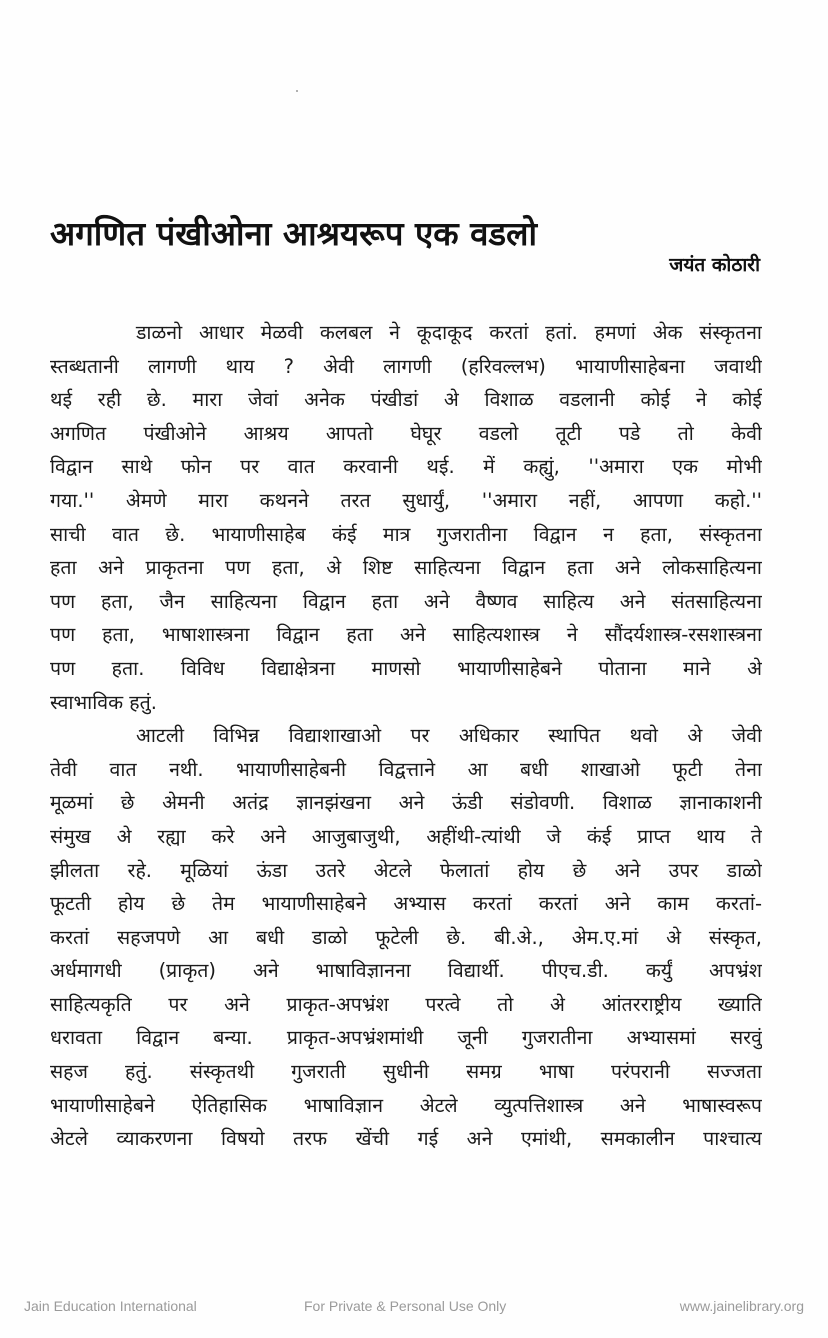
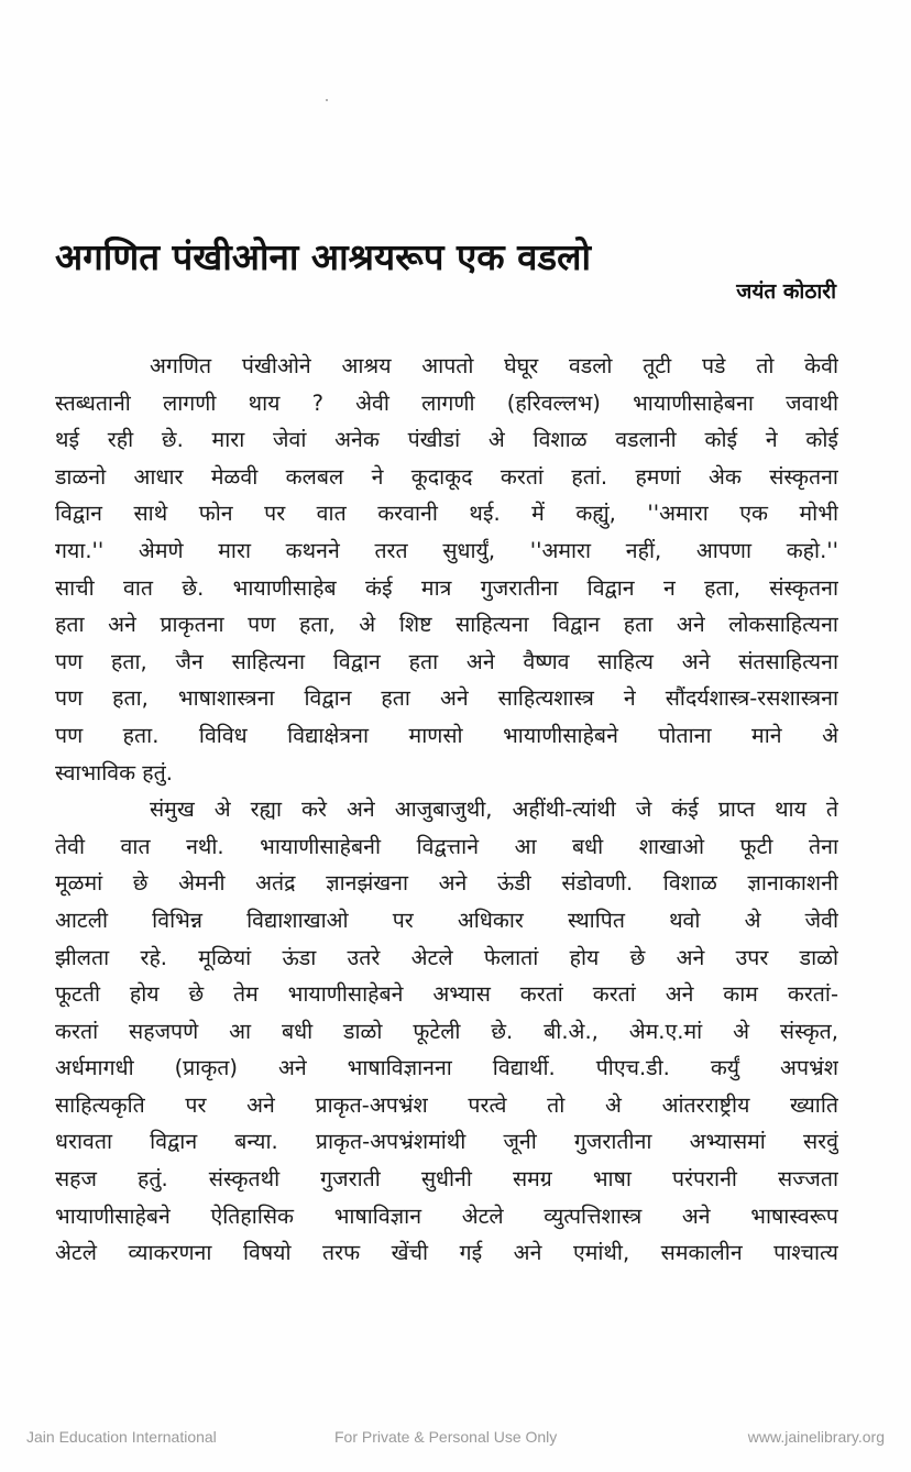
  अगणित पंखीओना आश्रयरूप एक वडलो
  जयंत कोठारी
- डाळनो आधार मेळवी कलबल ने कूदाकूद करतां हतां. हमणां अेक संस्कृतना
+ अगणित पंखीओने आश्रय आपतो घेघूर वडलो तूटी पडे तो केवी
  स्तब्धतानी लागणी थाय ? अेवी लागणी (हरिवल्लभ) भायाणीसाहेबना जवाथी
  थई रही छे. मारा जेवां अनेक पंखीडां अे विशाळ वडलानी कोई ने कोई
- अगणित पंखीओने आश्रय आपतो घेघूर वडलो तूटी पडे तो केवी
+ डाळनो आधार मेळवी कलबल ने कूदाकूद करतां हतां. हमणां अेक संस्कृतना
  विद्वान साथे फोन पर वात करवानी थई. में कह्युं, ''अमारा एक मोभी
  गया.'' अेमणे मारा कथनने तरत सुधार्युं, ''अमारा नहीं, आपणा कहो.''
  साची वात छे. भायाणीसाहेब कंई मात्र गुजरातीना विद्वान न हता, संस्कृतना
  हता अने प्राकृतना पण हता, अे शिष्ट साहित्यना विद्वान हता अने लोकसाहित्यना
  पण हता, जैन साहित्यना विद्वान हता अने वैष्णव साहित्य अने संतसाहित्यना
  पण हता, भाषाशास्त्रना विद्वान हता अने साहित्यशास्त्र ने सौंदर्यशास्त्र-रसशास्त्रना
  पण हता. विविध विद्याक्षेत्रना माणसो भायाणीसाहेबने पोताना माने अे
  स्वाभाविक हतुं.
- आटली विभिन्न विद्याशाखाओ पर अधिकार स्थापित थवो अे जेवी
+ संमुख अे रह्या करे अने आजुबाजुथी, अहींथी-त्यांथी जे कंई प्राप्त थाय ते
  तेवी वात नथी. भायाणीसाहेबनी विद्वत्ताने आ बधी शाखाओ फूटी तेना
  मूळमां छे अेमनी अतंद्र ज्ञानझंखना अने ऊंडी संडोवणी. विशाळ ज्ञानाकाशनी
- संमुख अे रह्या करे अने आजुबाजुथी, अहींथी-त्यांथी जे कंई प्राप्त थाय ते
+ आटली विभिन्न विद्याशाखाओ पर अधिकार स्थापित थवो अे जेवी
  झीलता रहे. मूळियां ऊंडा उतरे अेटले फेलातां होय छे अने उपर डाळो
  फूटती होय छे तेम भायाणीसाहेबने अभ्यास करतां करतां अने काम करतां-
  करतां सहजपणे आ बधी डाळो फूटेली छे. बी.अे., अेम.ए.मां अे संस्कृत,
  अर्धमागधी (प्राकृत) अने भाषाविज्ञानना विद्यार्थी. पीएच.डी. कर्युं अपभ्रंश
  साहित्यकृति पर अने प्राकृत-अपभ्रंश परत्वे तो अे आंतरराष्ट्रीय ख्याति
  धरावता विद्वान बन्या. प्राकृत-अपभ्रंशमांथी जूनी गुजरातीना अभ्यासमां सरवुं
  सहज हतुं. संस्कृतथी गुजराती सुधीनी समग्र भाषा परंपरानी सज्जता
  भायाणीसाहेबने ऐतिहासिक भाषाविज्ञान अेटले व्युत्पत्तिशास्त्र अने भाषास्वरूप
  अेटले व्याकरणना विषयो तरफ खेंची गई अने एमांथी, समकालीन पाश्चात्य
  Jain Education International
  For Private & Personal Use Only
  www.jainelibrary.org
